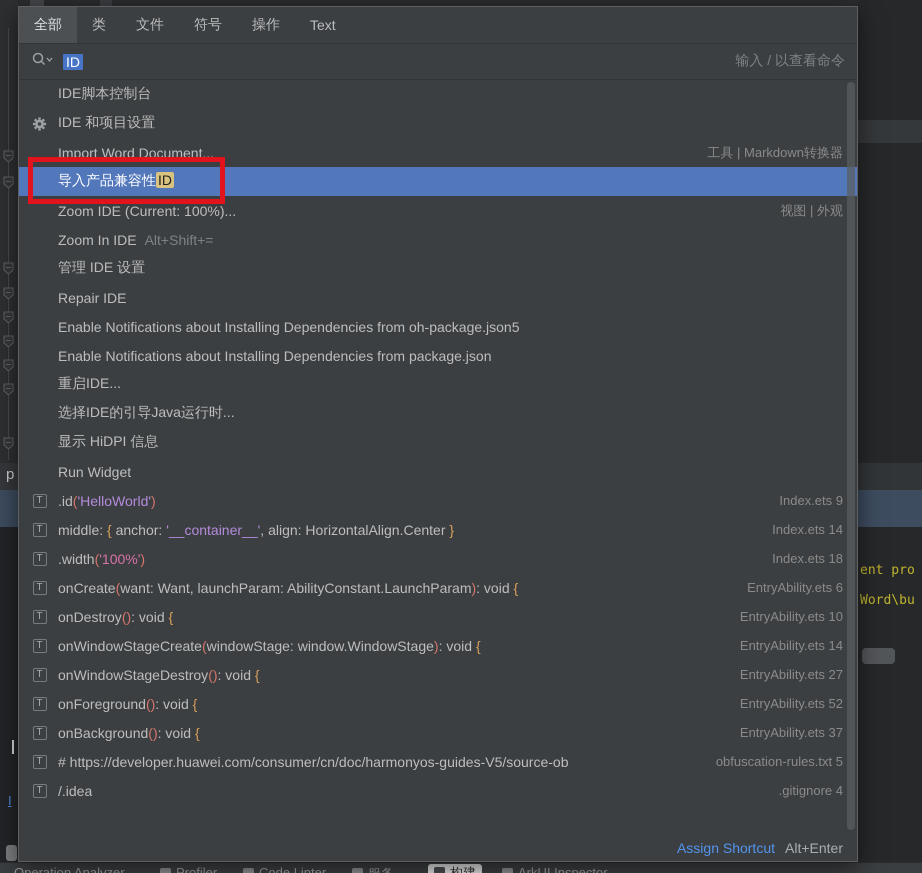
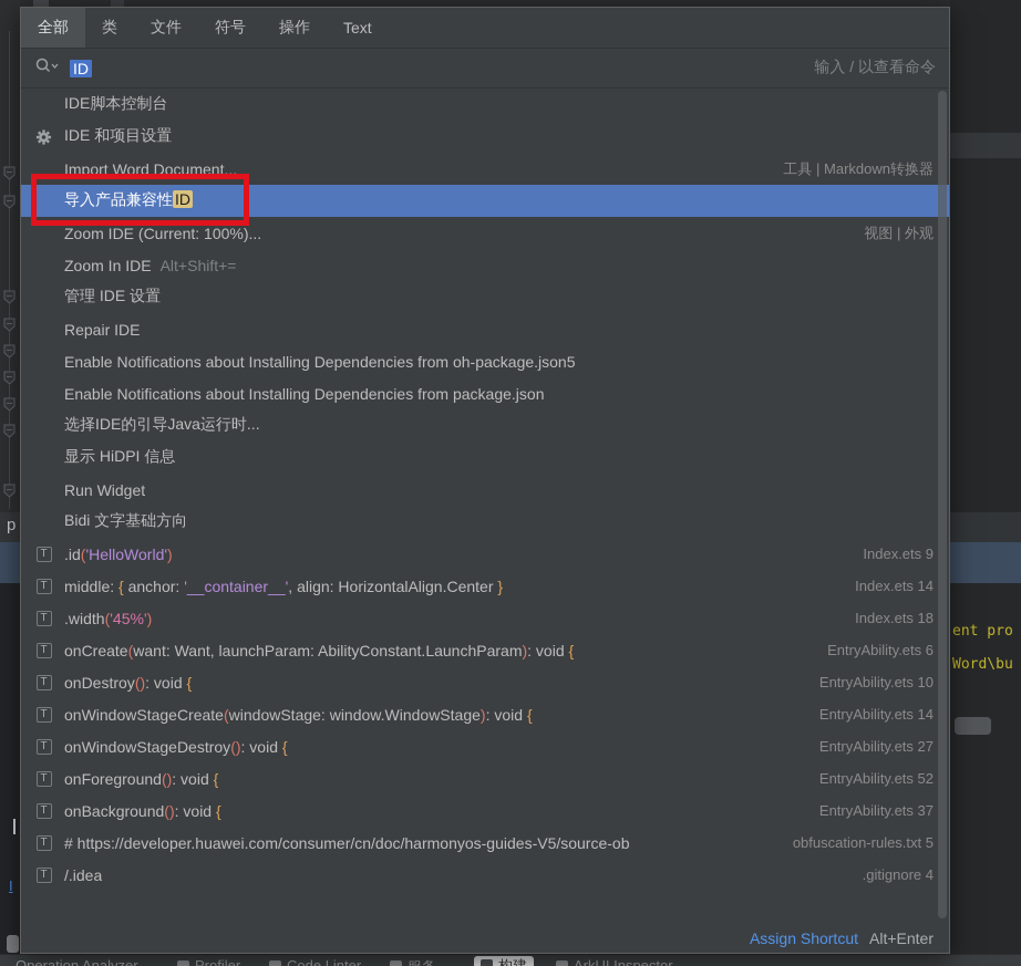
  p
  I
  ent pro
  Word\bu
  全部
  类
  文件
  符号
  操作
  Text
  ID
  输入 / 以查看命令
  IDE脚本控制台
  IDE 和项目设置
  Import Word Document...
  工具 | Markdown转换器
  导入产品兼容性 ID
  Zoom IDE (Current: 100%)...
  视图 | 外观
  Zoom In IDE Alt+Shift+=
  管理 IDE 设置
  Repair IDE
  Enable Notifications about Installing Dependencies from oh-package.json5
  Enable Notifications about Installing Dependencies from package.json
- 重启IDE...
  选择IDE的引导Java运行时...
  显示 HiDPI 信息
  Run Widget
+ Bidi 文字基础方向
  T
  .id('HelloWorld')
  Index.ets 9
  T
  middle: { anchor: '__container__', align: HorizontalAlign.Center }
  Index.ets 14
  T
- .width('100%')
+ .width('45%')
  Index.ets 18
  T
  onCreate(want: Want, launchParam: AbilityConstant.LaunchParam): void {
  EntryAbility.ets 6
  T
  onDestroy(): void {
  EntryAbility.ets 10
  T
  onWindowStageCreate(windowStage: window.WindowStage): void {
  EntryAbility.ets 14
  T
  onWindowStageDestroy(): void {
  EntryAbility.ets 27
  T
  onForeground(): void {
  EntryAbility.ets 52
  T
  onBackground(): void {
  EntryAbility.ets 37
  T
  # https://developer.huawei.com/consumer/cn/doc/harmonyos-guides-V5/source-ob
  obfuscation-rules.txt 5
  T
  /.idea
  .gitignore 4
  Assign Shortcut
  Alt+Enter
